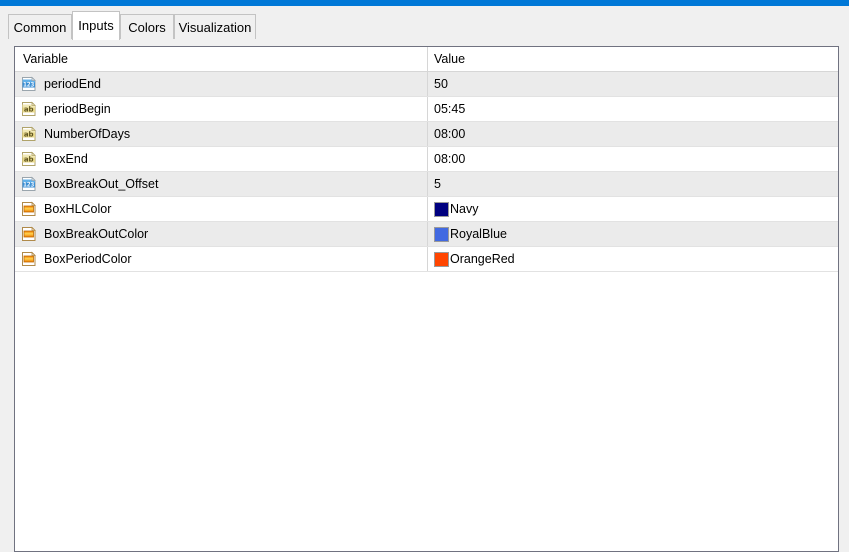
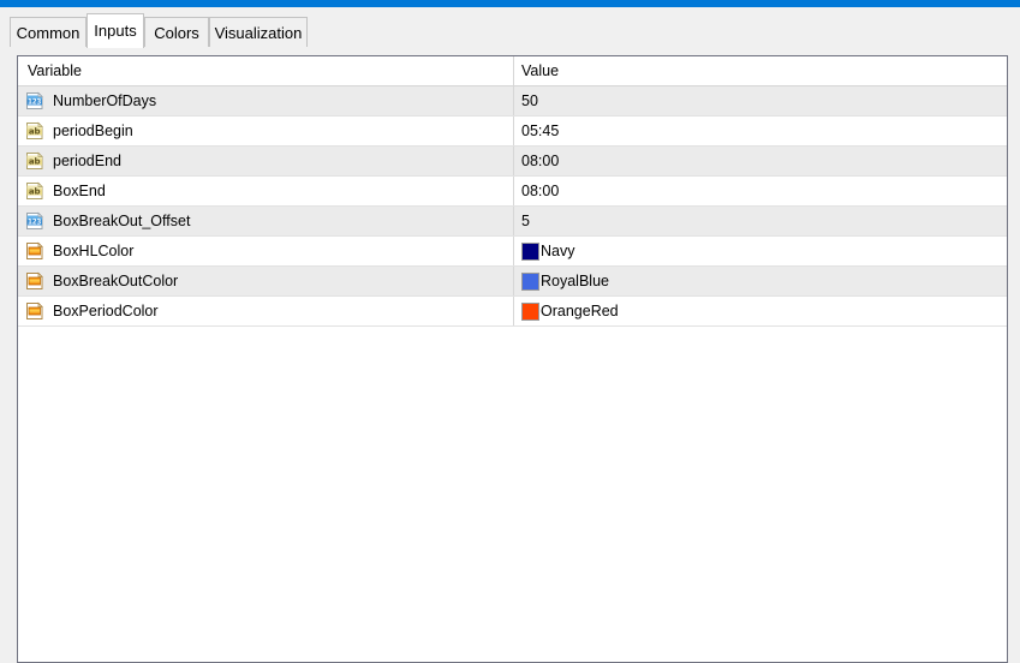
  Common
  Inputs
  Colors
  Visualization
  Variable
  Value
- periodEnd
+ NumberOfDays
  50
  ab
  periodBegin
  05:45
  ab
- NumberOfDays
+ periodEnd
  08:00
  ab
  BoxEnd
  08:00
  BoxBreakOut_Offset
  5
  BoxHLColor
  Navy
  BoxBreakOutColor
  RoyalBlue
  BoxPeriodColor
  OrangeRed
